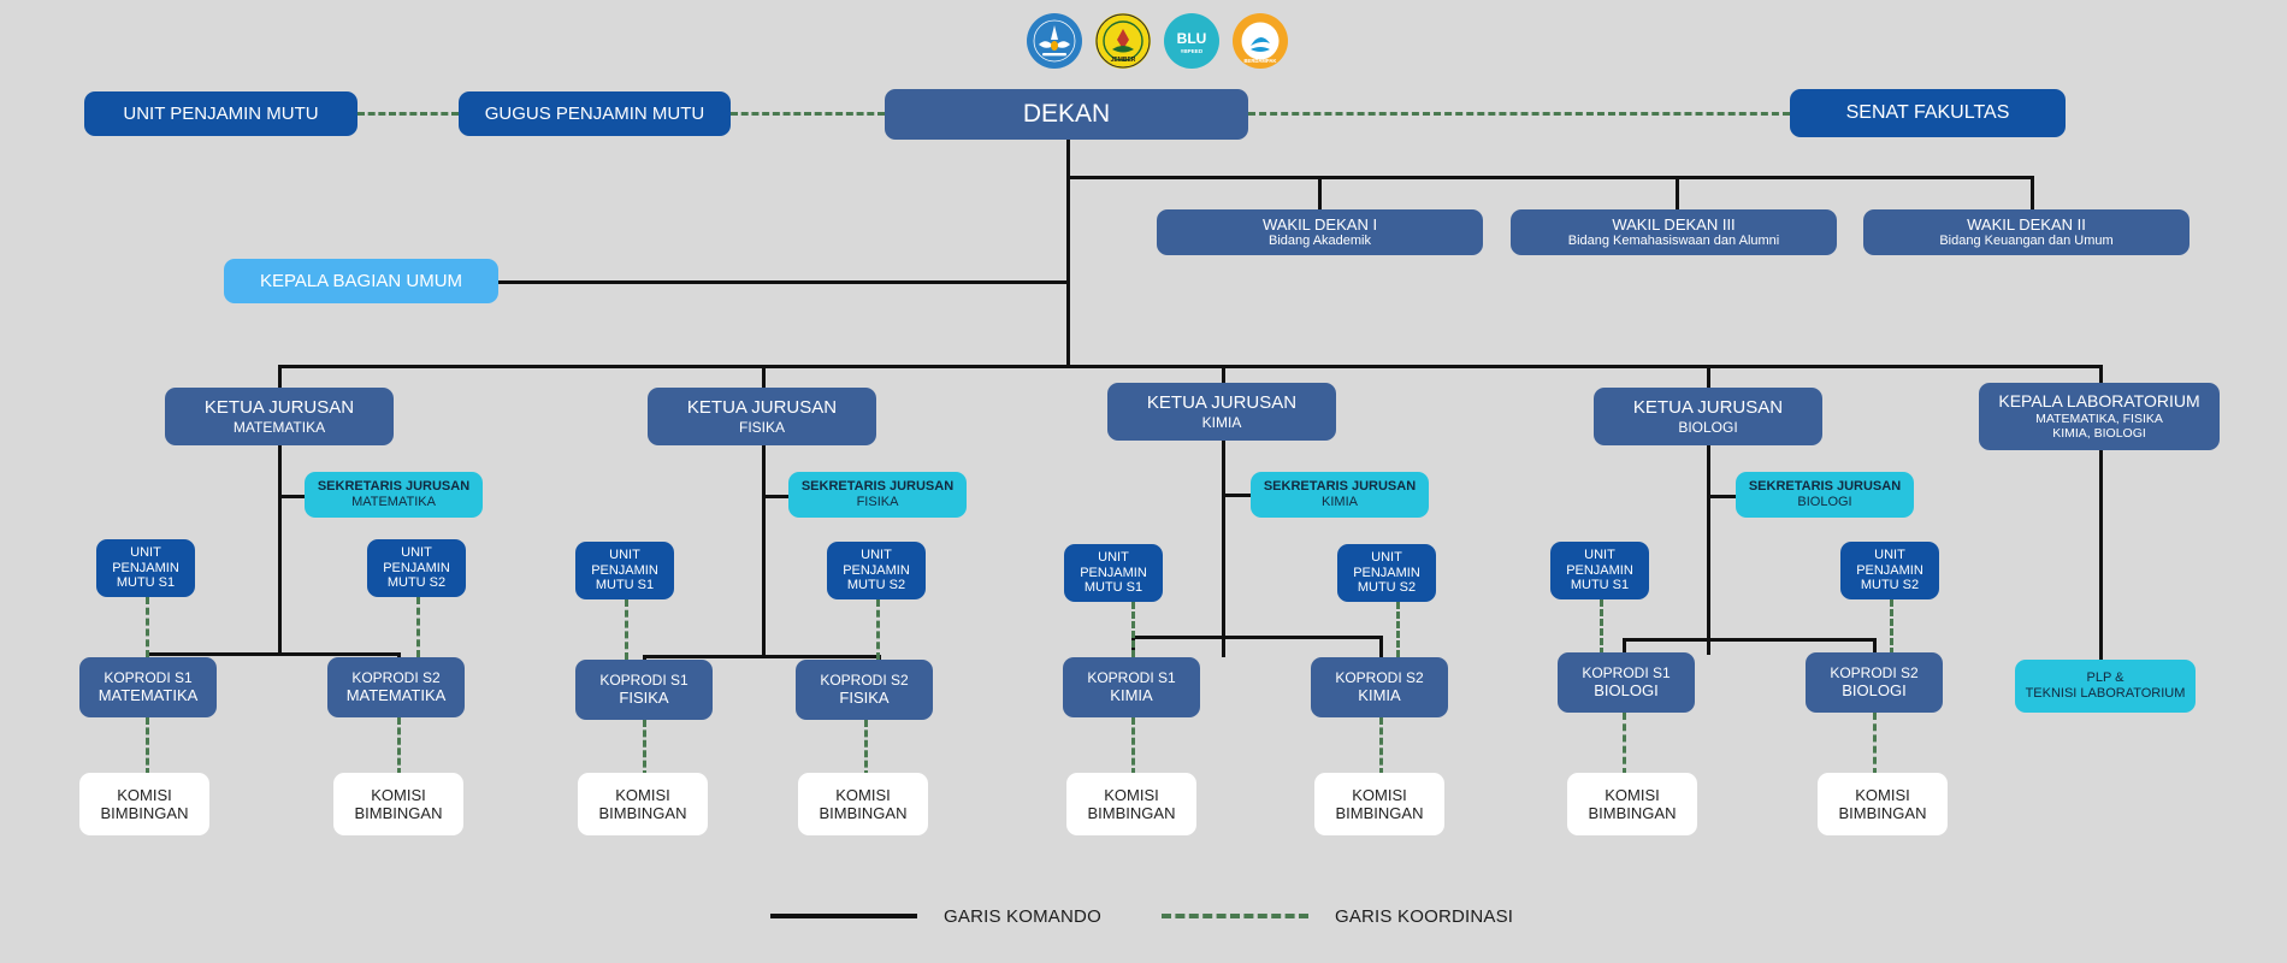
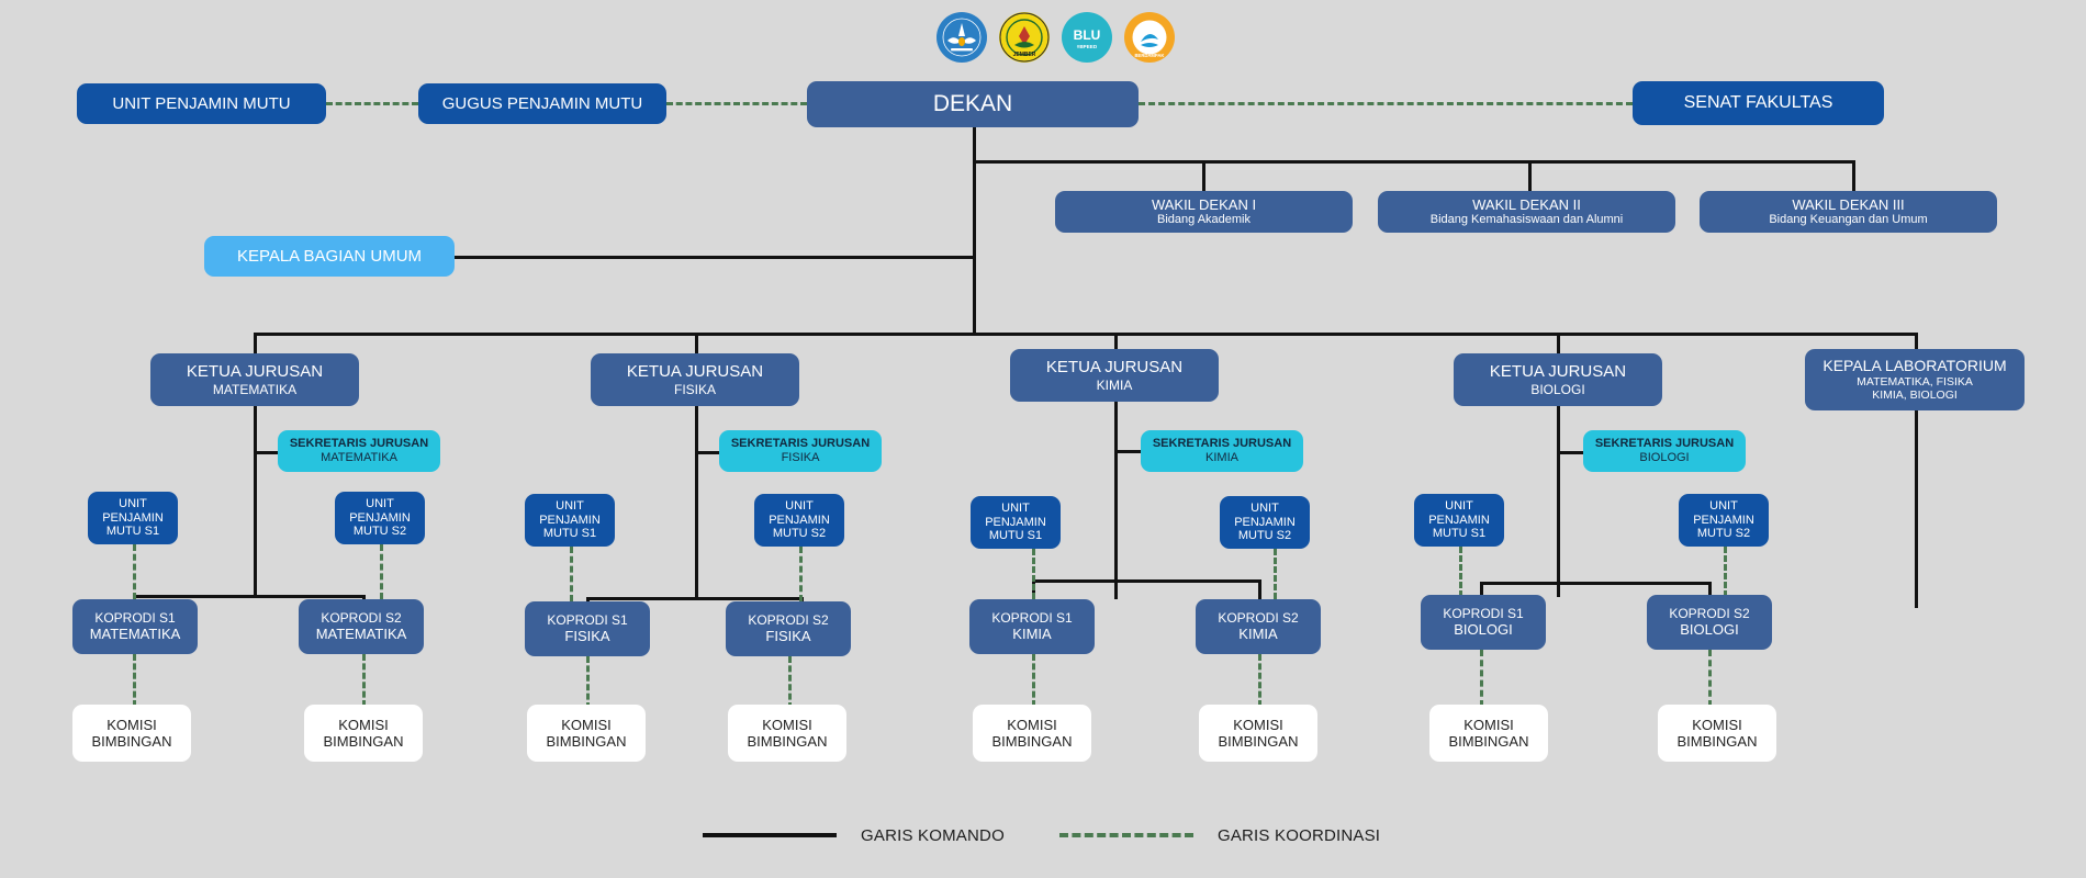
  BLU
  UNIT PENJAMIN MUTU
  GUGUS PENJAMIN MUTU
  DEKAN
  SENAT FAKULTAS
  WAKIL DEKAN I
  Bidang Akademik
- WAKIL DEKAN III
+ WAKIL DEKAN II
  Bidang Kemahasiswaan dan Alumni
- WAKIL DEKAN II
+ WAKIL DEKAN III
  Bidang Keuangan dan Umum
  KEPALA BAGIAN UMUM
  KETUA JURUSAN
  MATEMATIKA
  SEKRETARIS JURUSAN
  MATEMATIKA
  UNIT
  PENJAMIN
  MUTU S1
  UNIT
  PENJAMIN
  MUTU S2
  KOPRODI S1
  MATEMATIKA
  KOPRODI S2
  MATEMATIKA
  KOMISI
  BIMBINGAN
  KOMISI
  BIMBINGAN
  KETUA JURUSAN
  FISIKA
  SEKRETARIS JURUSAN
  FISIKA
  UNIT
  PENJAMIN
  MUTU S1
  UNIT
  PENJAMIN
  MUTU S2
  KOPRODI S1
  FISIKA
  KOPRODI S2
  FISIKA
  KOMISI
  BIMBINGAN
  KOMISI
  BIMBINGAN
  KETUA JURUSAN
  KIMIA
  SEKRETARIS JURUSAN
  KIMIA
  UNIT
  PENJAMIN
  MUTU S1
  UNIT
  PENJAMIN
  MUTU S2
  KOPRODI S1
  KIMIA
  KOPRODI S2
  KIMIA
  KOMISI
  BIMBINGAN
  KOMISI
  BIMBINGAN
  KETUA JURUSAN
  BIOLOGI
  SEKRETARIS JURUSAN
  BIOLOGI
  UNIT
  PENJAMIN
  MUTU S1
  UNIT
  PENJAMIN
  MUTU S2
  KOPRODI S1
  BIOLOGI
  KOPRODI S2
  BIOLOGI
  KOMISI
  BIMBINGAN
  KOMISI
  BIMBINGAN
  KEPALA LABORATORIUM
  MATEMATIKA, FISIKA
  KIMIA, BIOLOGI
- PLP &
- TEKNISI LABORATORIUM
  GARIS KOMANDO
  GARIS KOORDINASI
